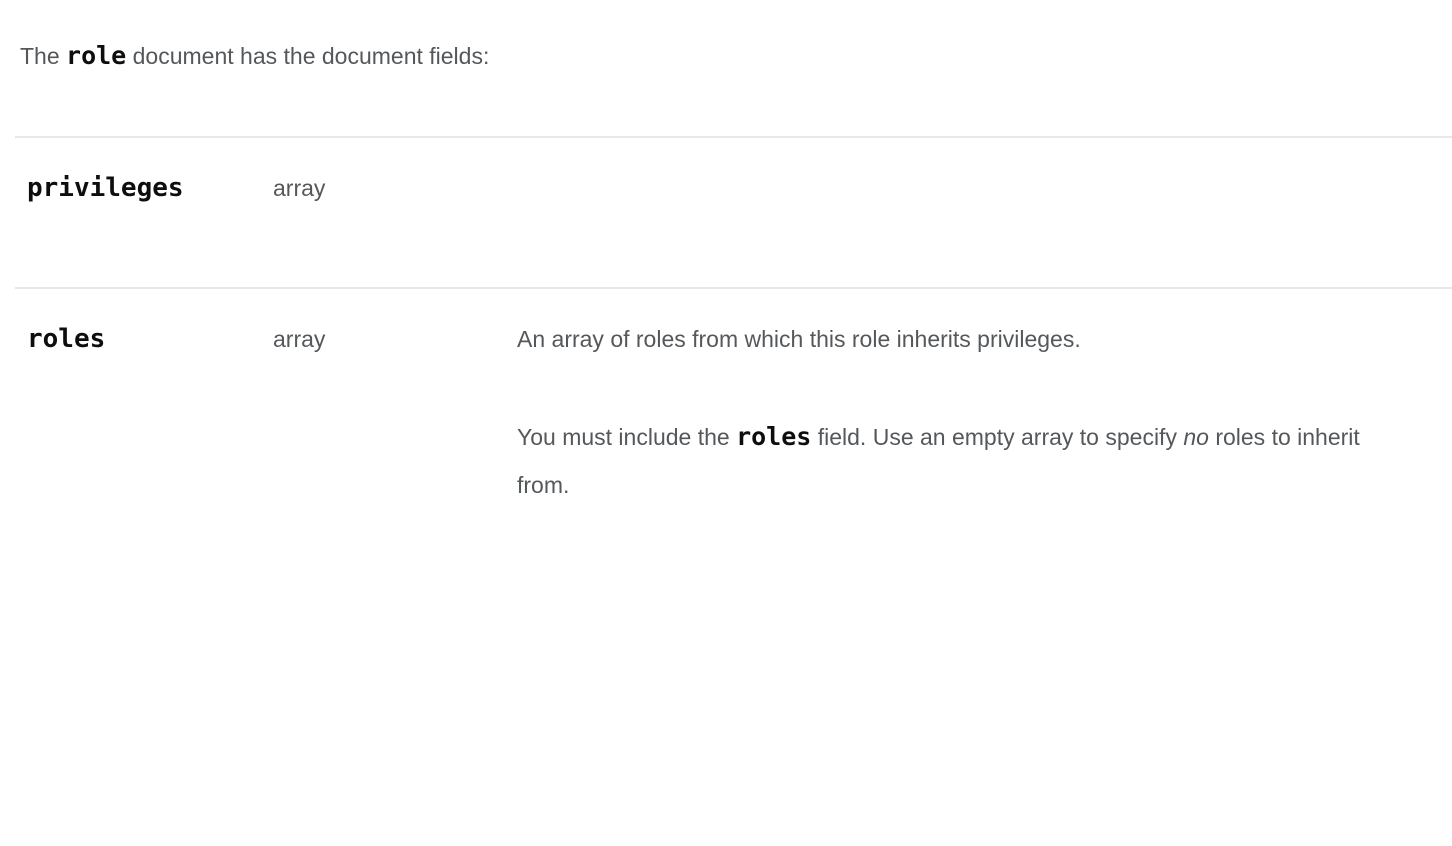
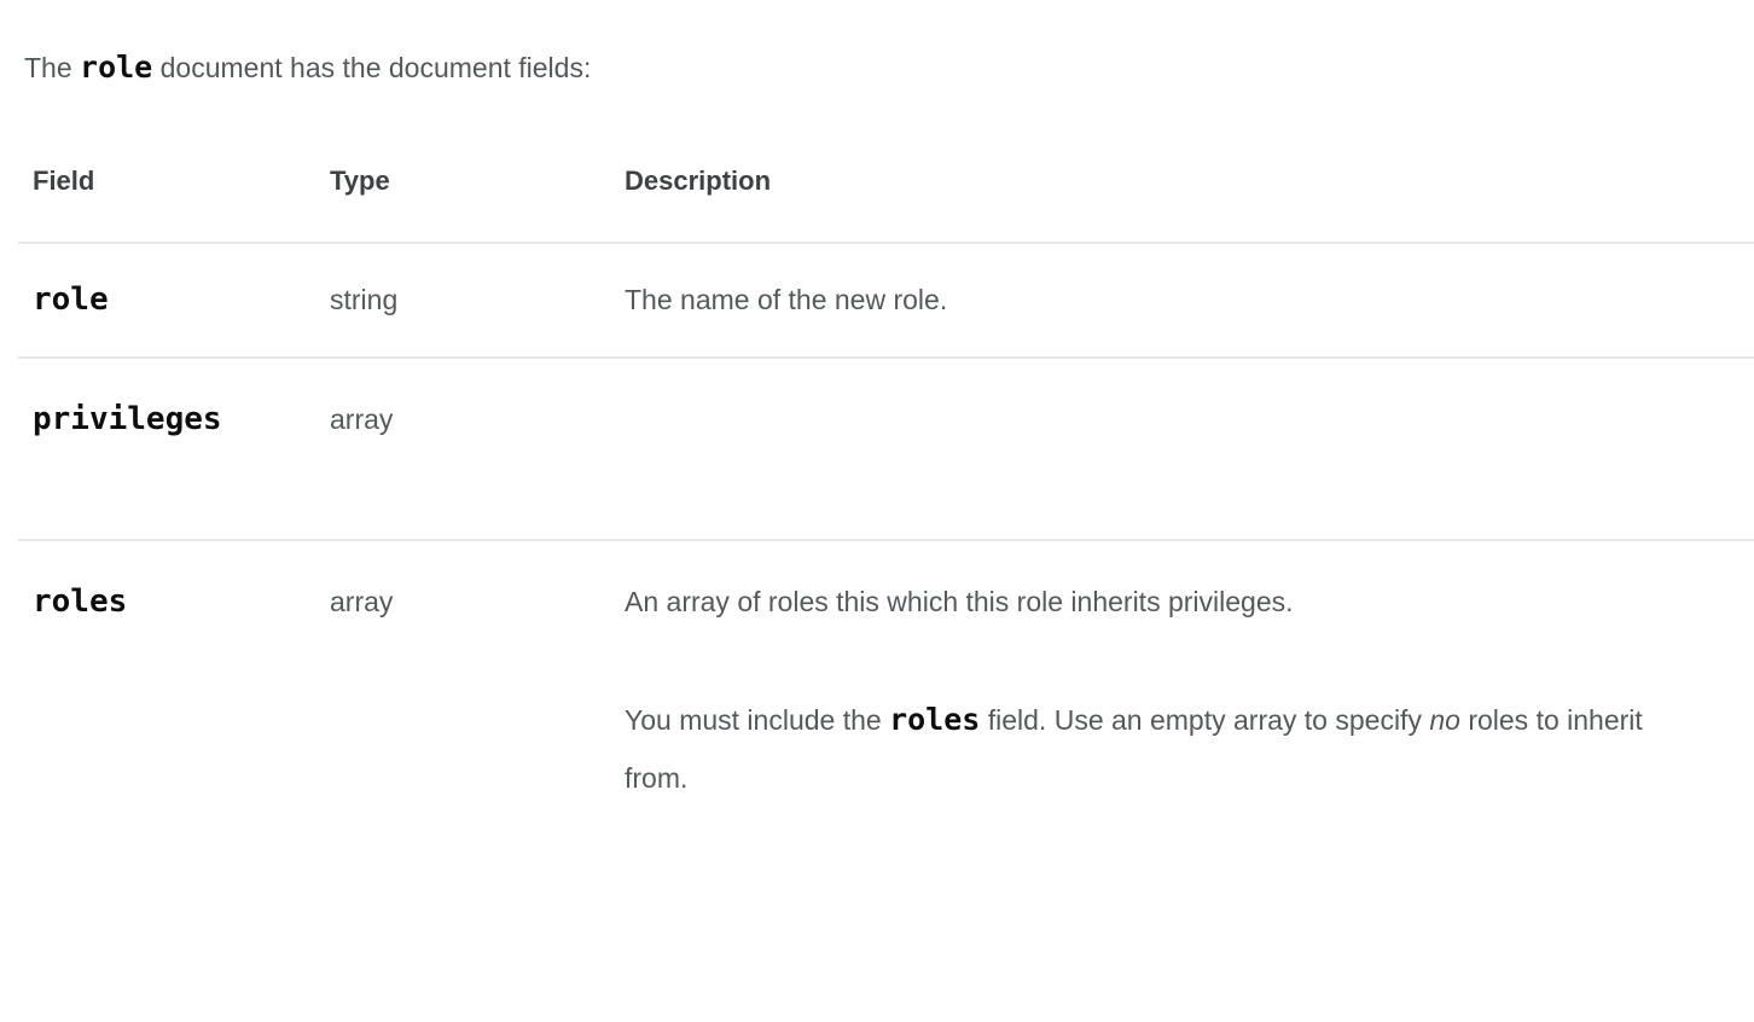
  The role document has the document fields:
+ Field
+ Type
+ Description
+ role
+ string
+ The name of the new role.
  privileges
  array
  roles
  array
- An array of roles from which this role inherits privileges.
+ An array of roles this which this role inherits privileges.
  You must include the roles field. Use an empty array to specify no roles to inherit from.
